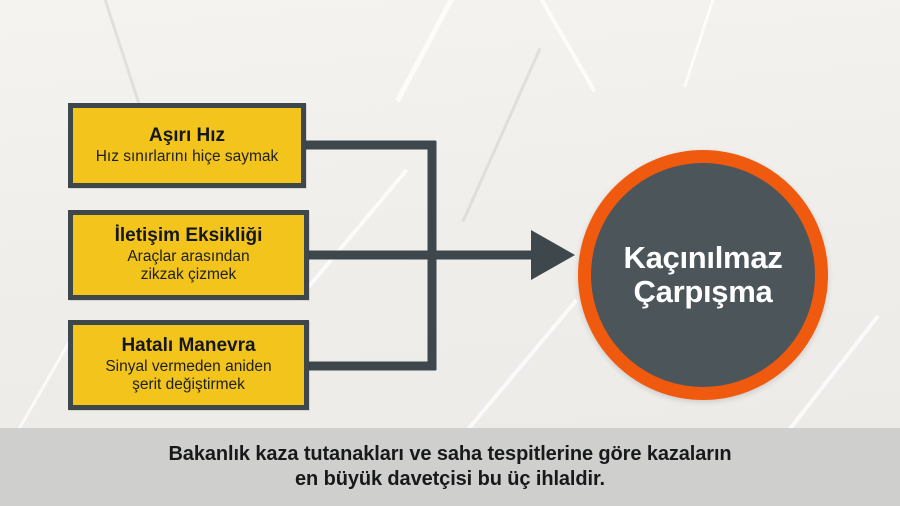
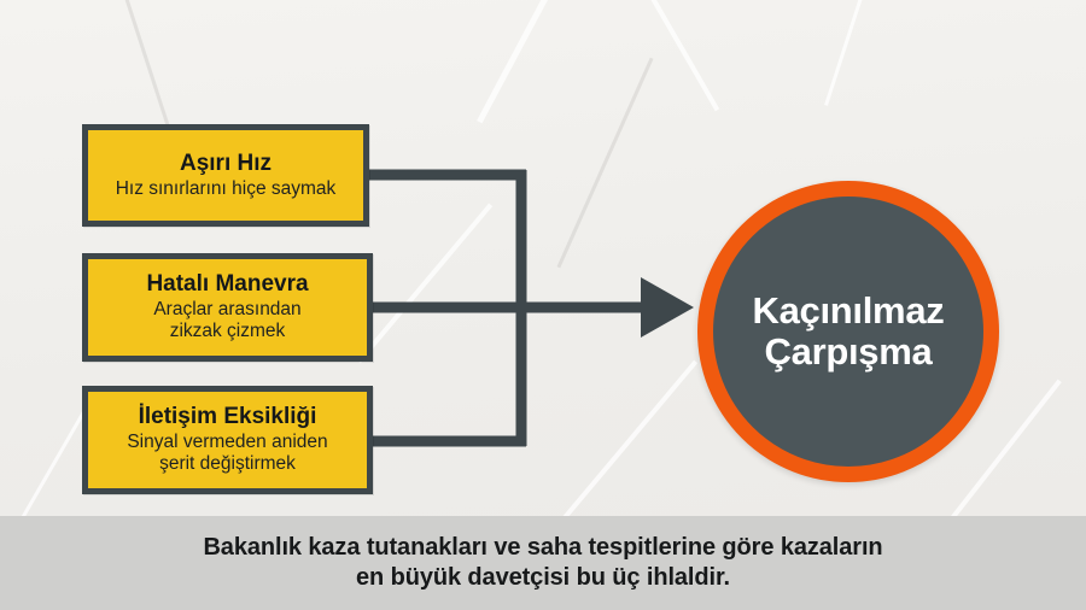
  Aşırı Hız
  Hız sınırlarını hiçe saymak
- İletişim Eksikliği
+ Hatalı Manevra
  Araçlar arasından
  zikzak çizmek
- Hatalı Manevra
+ İletişim Eksikliği
  Sinyal vermeden aniden
  şerit değiştirmek
  Kaçınılmaz
  Çarpışma
  Bakanlık kaza tutanakları ve saha tespitlerine göre kazaların
  en büyük davetçisi bu üç ihlaldir.
